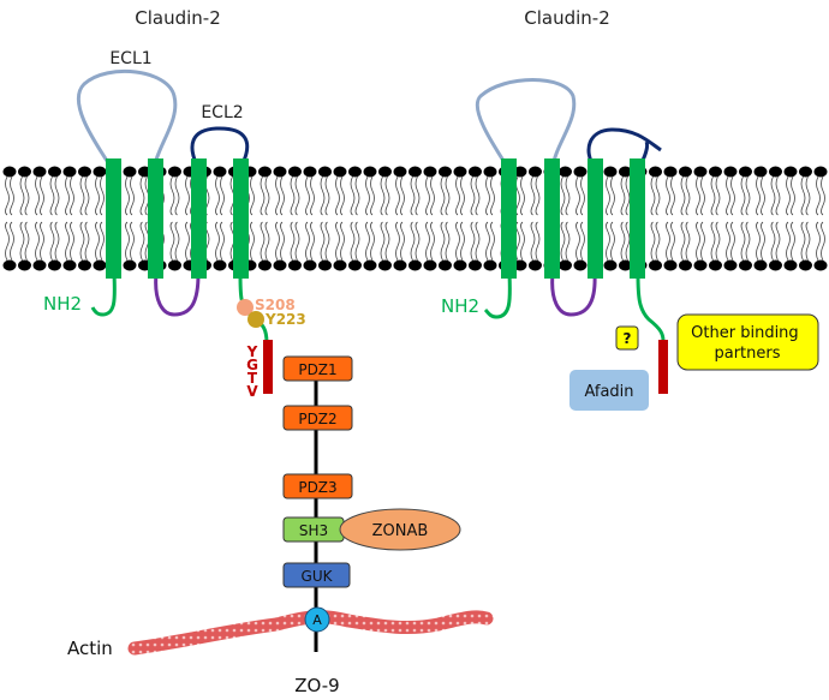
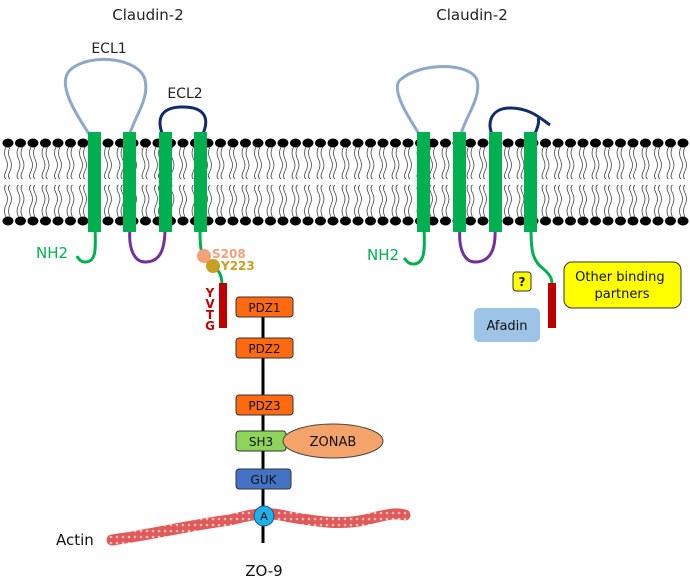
  S208
  Y223
  Y
- G
+ V
  T
- V
+ G
  PDZ1
  PDZ2
  PDZ3
  SH3
  GUK
  Claudin-2
  Claudin-2
  ECL1
  ECL2
  NH2
  NH2
  Actin
  ZO-9
  ?
  Other binding partners
  Afadin
  ZONAB
  A
